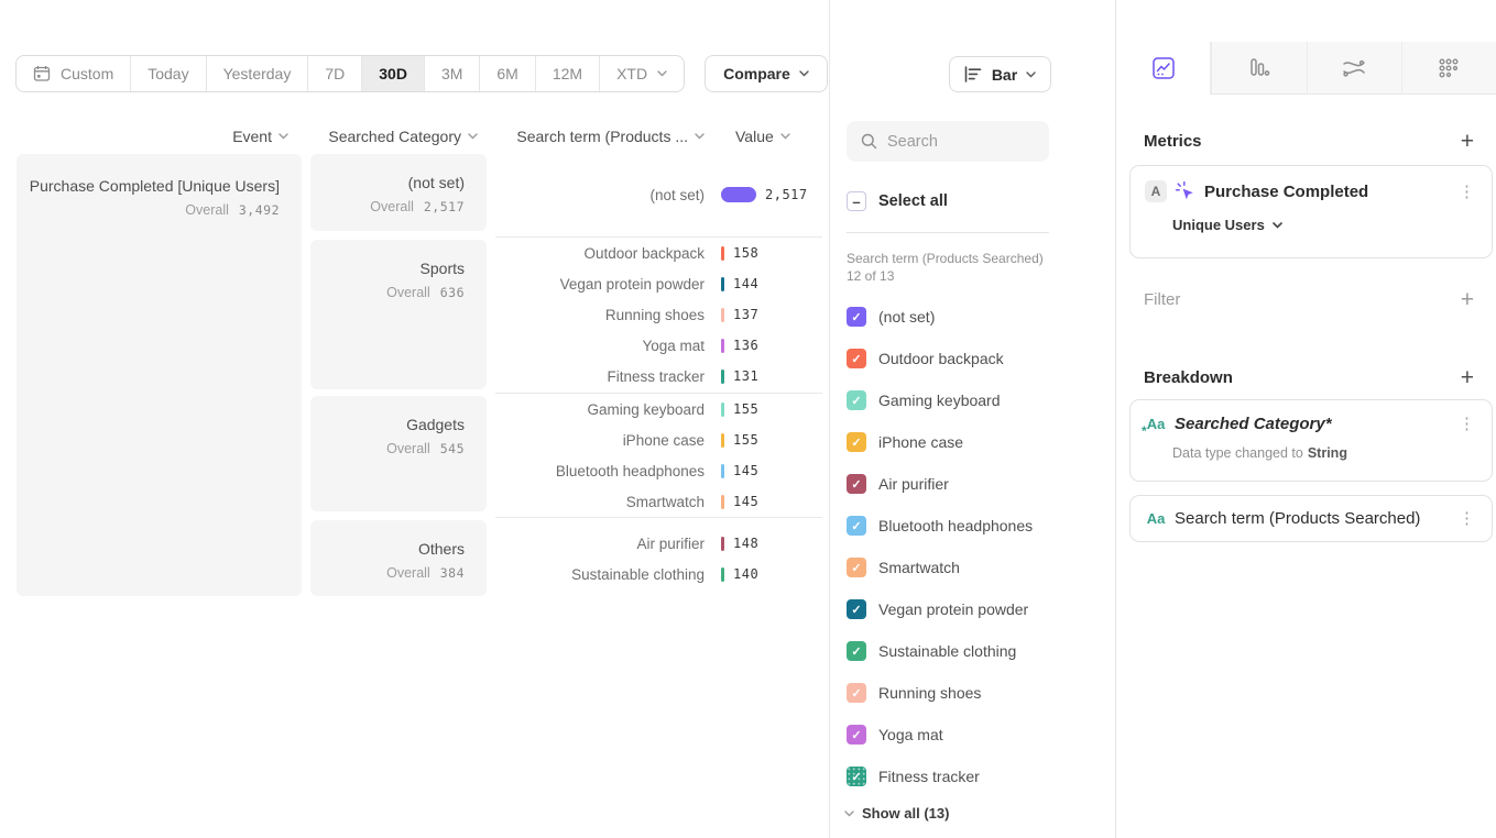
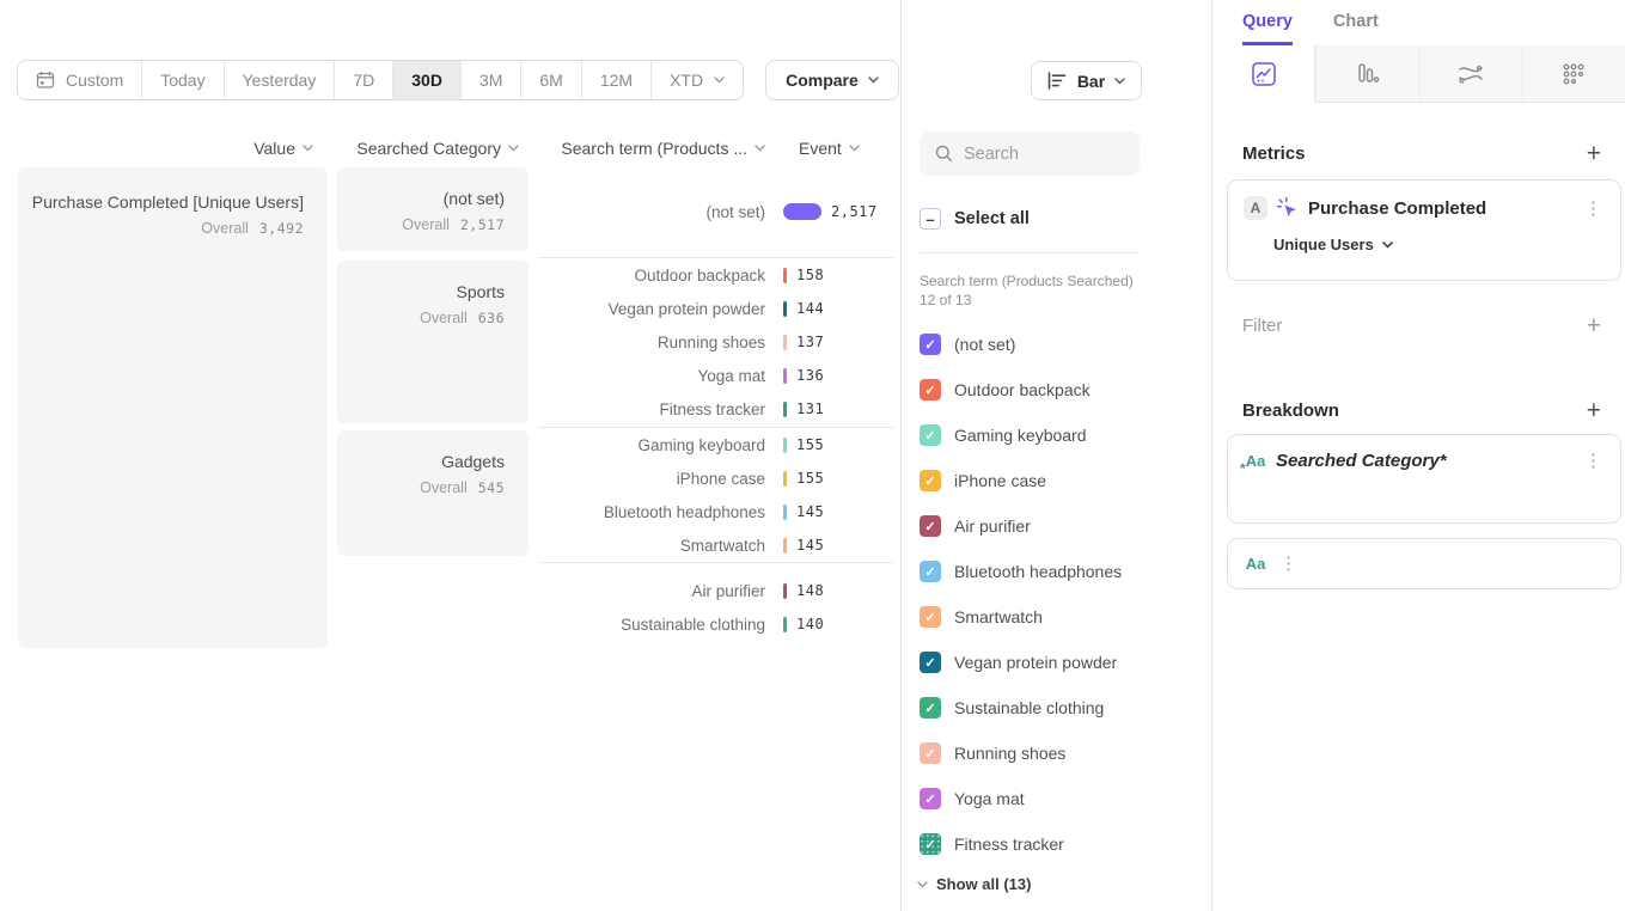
  Custom
  Today
  Yesterday
  7D
  30D
  3M
  6M
  12M
  XTD
  Compare
  Bar
- Event
+ Value
  Searched Category
  Search term (Products ...
- Value
+ Event
  Purchase Completed [Unique Users]
  Overall 3,492
  (not set)
  Overall 2,517
  Sports
  Overall 636
  Gadgets
  Overall 545
- Others
- Overall 384
  (not set)
  2,517
  Outdoor backpack
  158
  Vegan protein powder
  144
  Running shoes
  137
  Yoga mat
  136
  Fitness tracker
  131
  Gaming keyboard
  155
  iPhone case
  155
  Bluetooth headphones
  145
  Smartwatch
  145
  Air purifier
  148
  Sustainable clothing
  140
  Search
  –
  Select all
  Search term (Products Searched) 12 of 13
  ✓
  (not set)
  ✓
  Outdoor backpack
  ✓
  Gaming keyboard
  ✓
  iPhone case
  ✓
  Air purifier
  ✓
  Bluetooth headphones
  ✓
  Smartwatch
  ✓
  Vegan protein powder
  ✓
  Sustainable clothing
  ✓
  Running shoes
  ✓
  Yoga mat
  ✓
  Fitness tracker
  Show all (13)
+ Query
+ Chart
  Metrics
  +
  A
  Purchase Completed
  ⋮
  Unique Users
  Filter
  +
  Breakdown
  +
  Aa
  *
  Searched Category*
  ⋮
- Data type changed to String
  Aa
- Search term (Products Searched)
  ⋮
